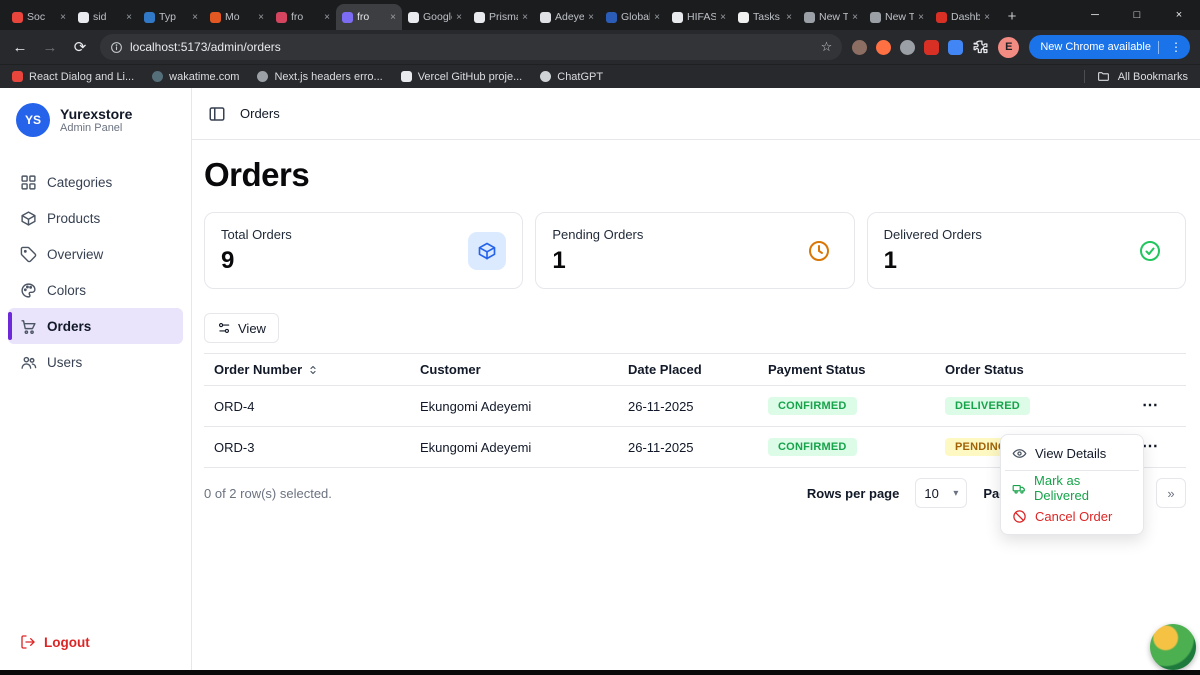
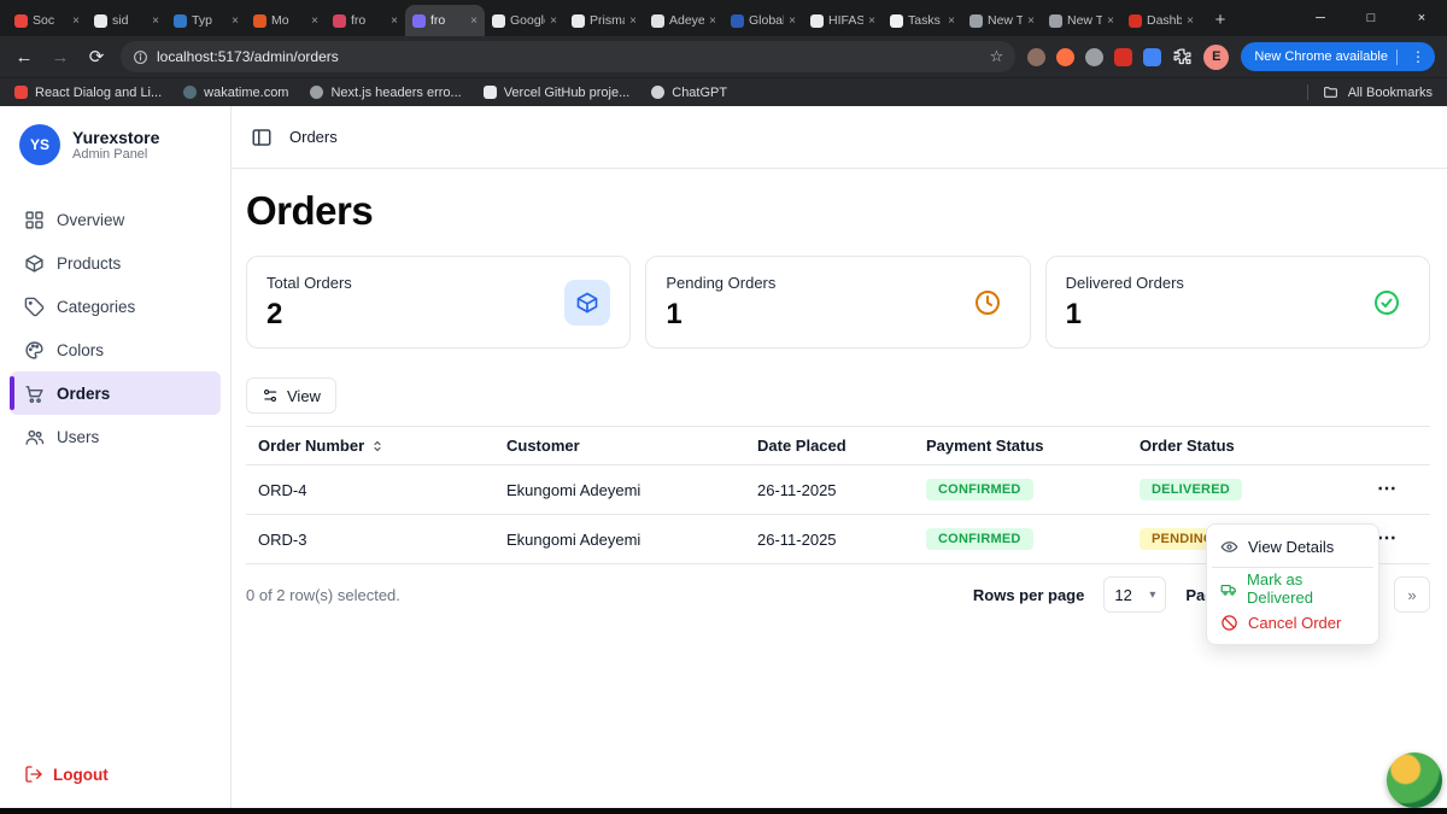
  Soc
  ×
  sid
  ×
  Typ
  ×
  Mo
  ×
  fro
  ×
  fro
  ×
  Googl
  ×
  Prism
  ×
  Adeye
  ×
  Globa
  ×
  HIFAS
  ×
  Tasks
  ×
  New T
  ×
  New T
  ×
  Dashb
  ×
  +
  ─
  □
  ×
  ←
  →
  ⟳
  localhost:5173/admin/orders
  ☆
  E
  New Chrome available
  ⋮
  React Dialog and Li...
  wakatime.com
  Next.js headers erro...
  Vercel GitHub proje...
  ChatGPT
  All Bookmarks
  YS
  Yurexstore
  Admin Panel
- Categories
+ Overview
  Products
- Overview
+ Categories
  Colors
  Orders
  Users
  Logout
  Orders
  Orders
  Total Orders
- 9
+ 2
  Pending Orders
  1
  Delivered Orders
  1
  View
  Order Number	Customer	Date Placed	Payment Status	Order Status
  ORD-4	Ekungomi Adeyemi	26-11-2025	CONFIRMED	DELIVERED	⋯
  ORD-3	Ekungomi Adeyemi	26-11-2025	CONFIRMED	PENDIN	⋯
  0 of 2 row(s) selected.
  Rows per page
- 10
+ 12
  ▾
  »
  View Details
  Mark as Delivered
  Cancel Order
